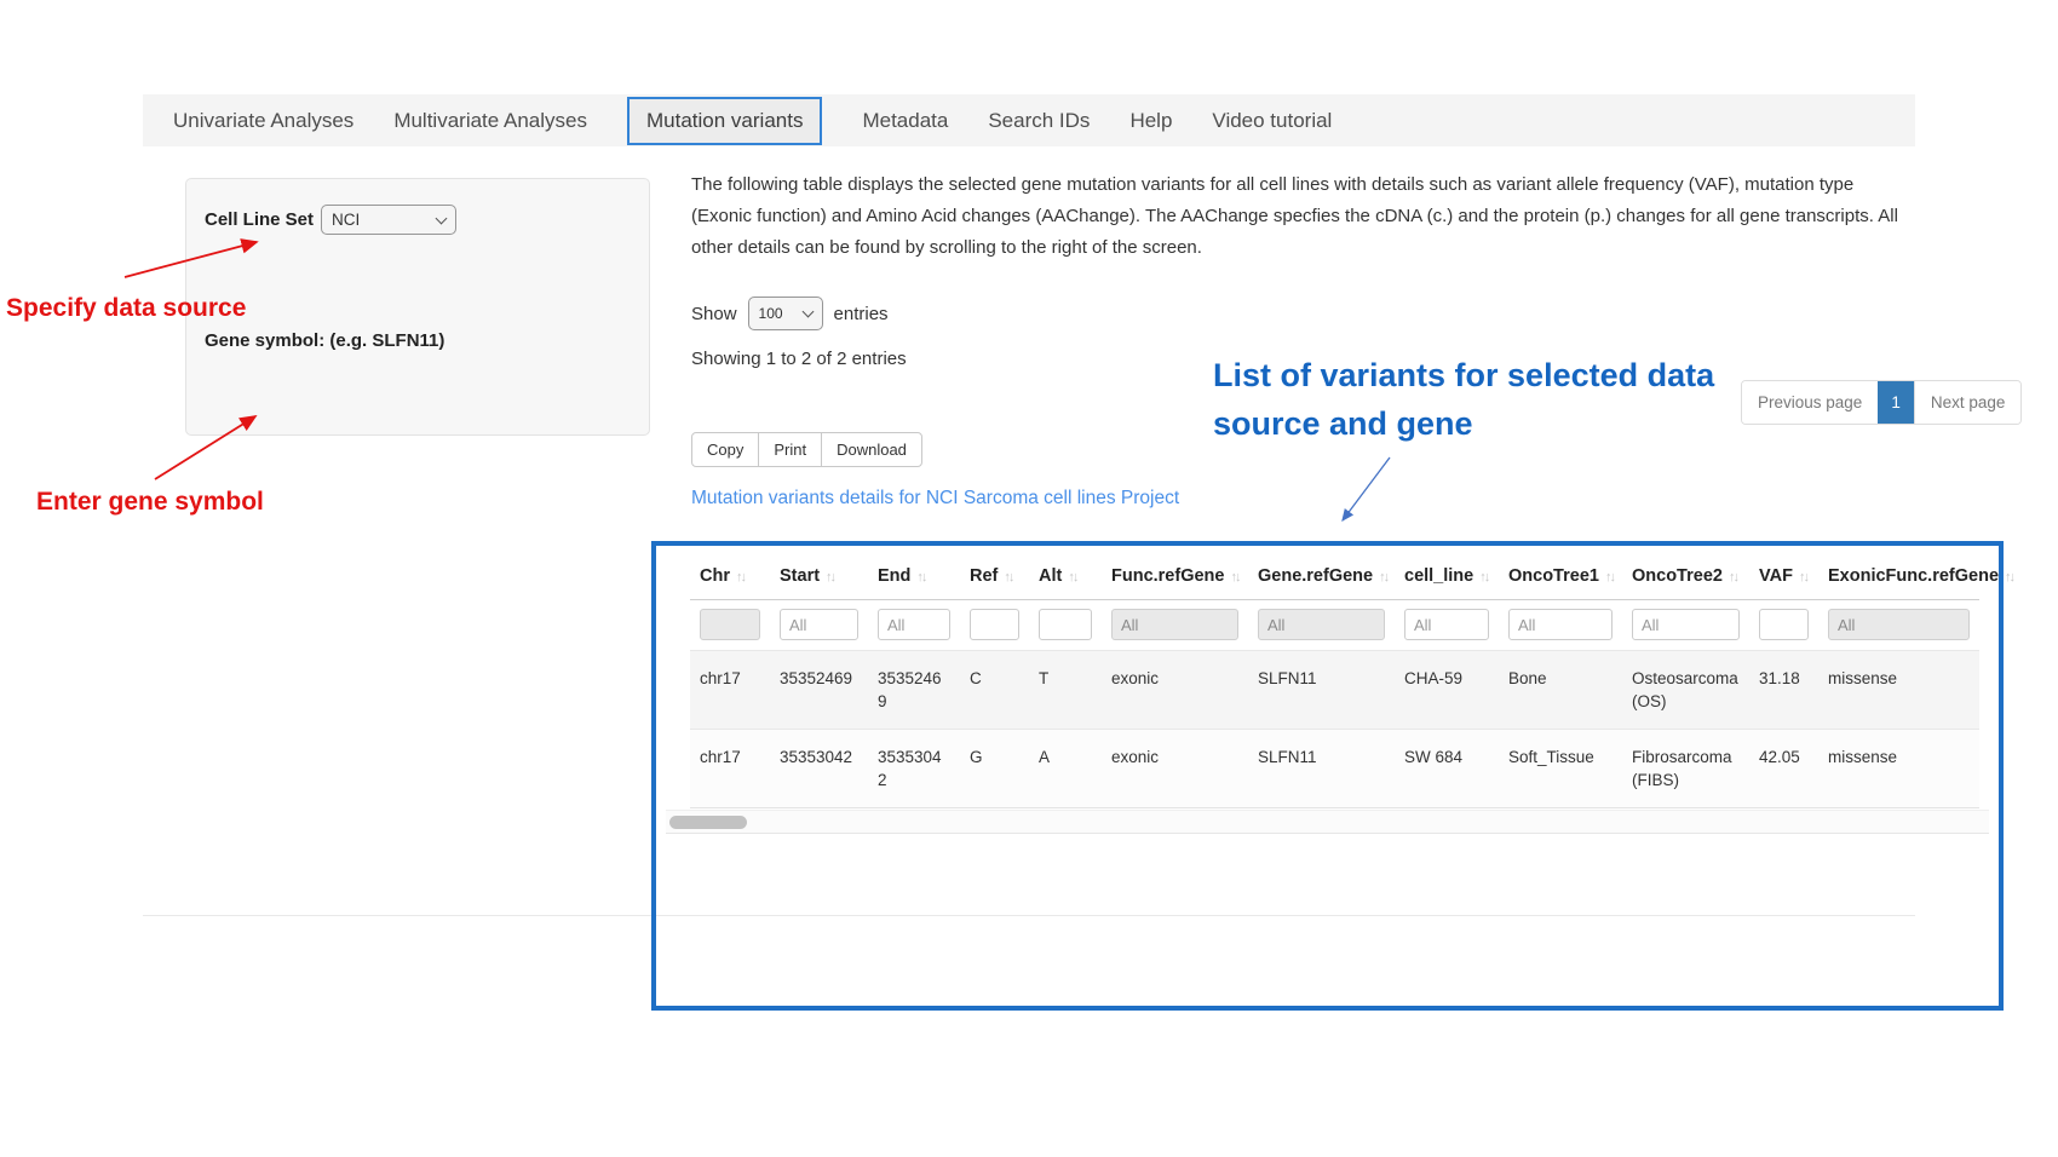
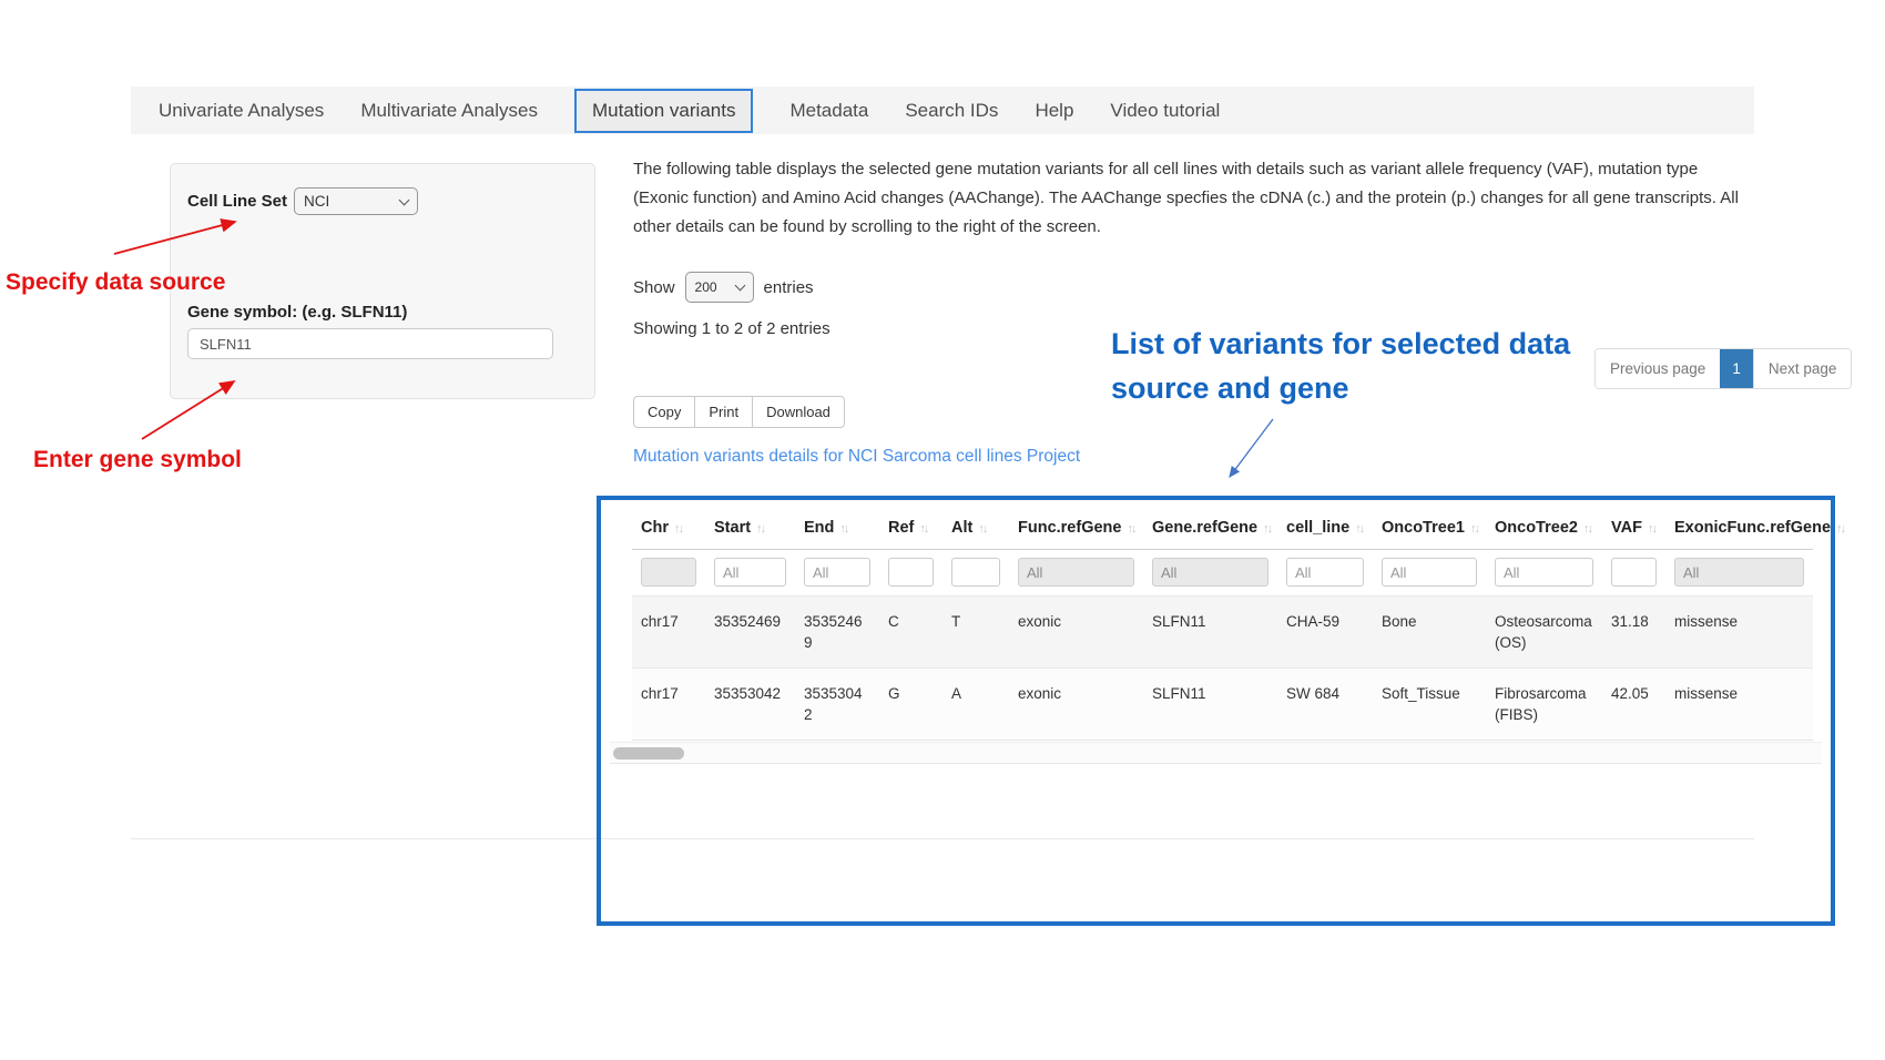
  Univariate Analyses
  Multivariate Analyses
  Mutation variants
  Metadata
  Search IDs
  Help
  Video tutorial
  Cell Line Set
  NCI
  Gene symbol: (e.g. SLFN11)
+ SLFN11
  Specify data source
  Enter gene symbol
  List of variants for selected data source and gene
  The following table displays the selected gene mutation variants for all cell lines with details such as variant allele frequency (VAF), mutation type (Exonic function) and Amino Acid changes (AAChange). The AAChange specfies the cDNA (c.) and the protein (p.) changes for all gene transcripts. All other details can be found by scrolling to the right of the screen.
  Show
- 100
+ 200
  entries
  Showing 1 to 2 of 2 entries
  Copy
  Print
  Download
  Mutation variants details for NCI Sarcoma cell lines Project
  Previous page
  1
  Next page
  Chr ↑↓	Start ↑↓	End ↑↓	Ref ↑↓	Alt ↑↓	Func.refGene ↑↓	Gene.refGene ↑↓	cell_line ↑↓	OncoTree1 ↑↓	OncoTree2 ↑↓	VAF ↑↓	ExonicFunc.refGene ↑↓
  	All	All			All	All	All	All	All		All
  chr17	35352469	35352469	C	T	exonic	SLFN11	CHA-59	Bone	Osteosarcoma (OS)	31.18	missense
  chr17	35353042	35353042	G	A	exonic	SLFN11	SW 684	Soft_Tissue	Fibrosarcoma (FIBS)	42.05	missense
